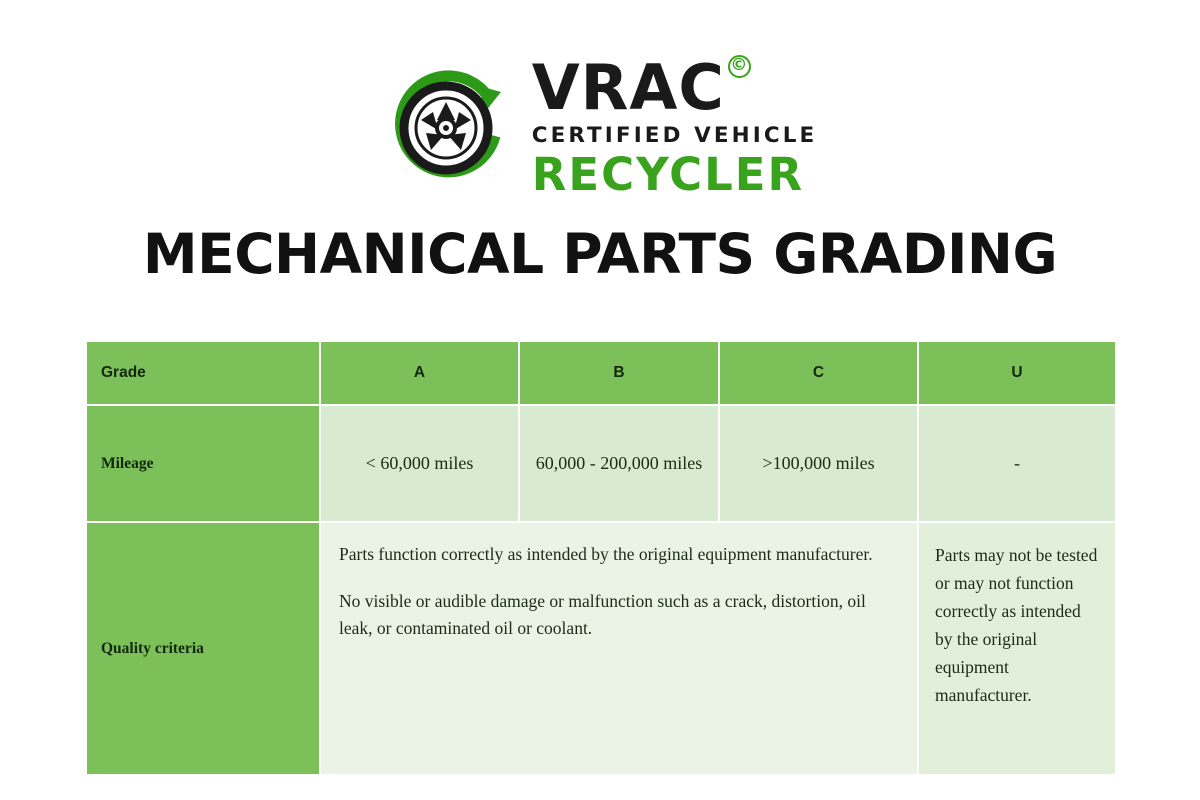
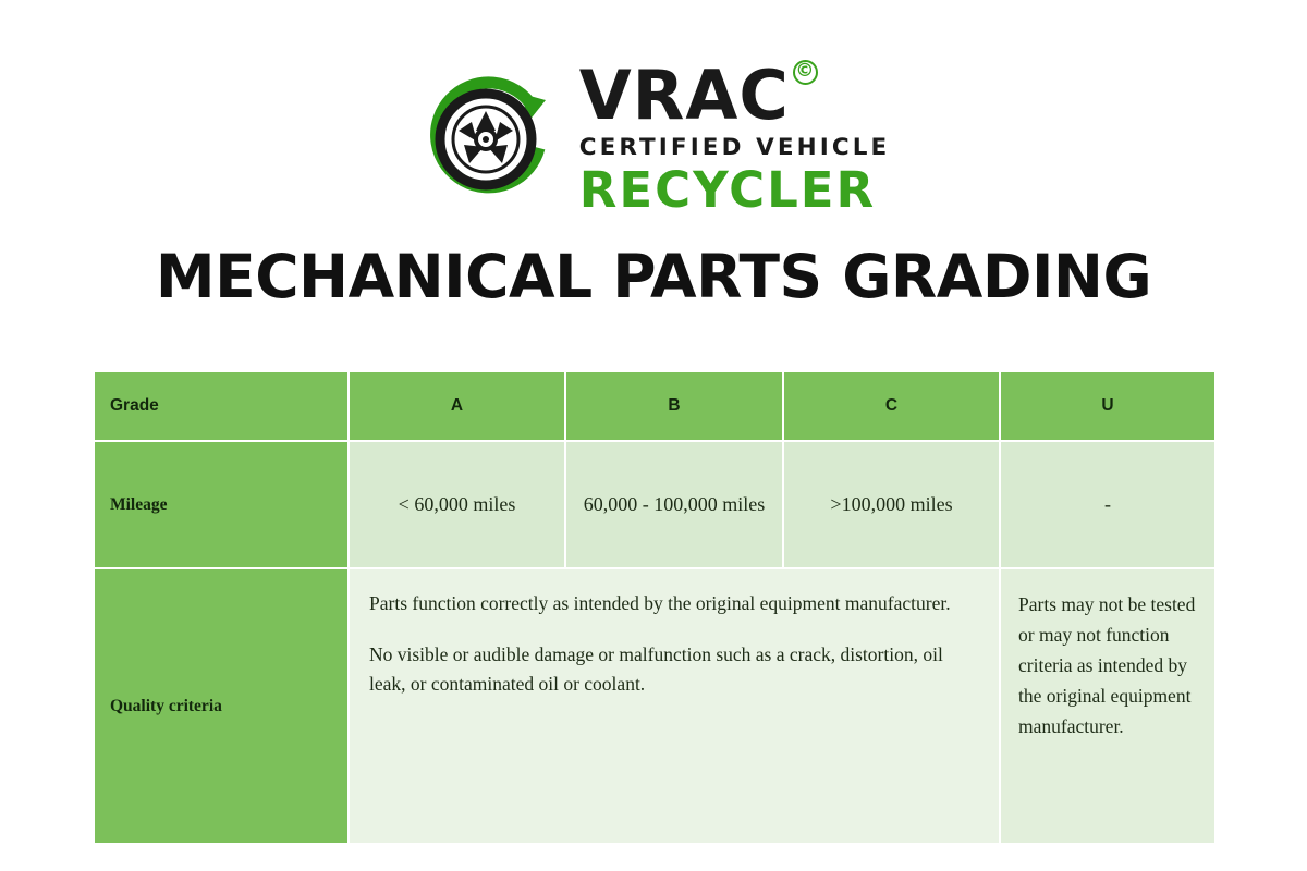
  VRAC
  ©
  CERTIFIED VEHICLE
  RECYCLER
  MECHANICAL PARTS GRADING
  Grade	A	B	C	U
- Mileage	< 60,000 miles	60,000 - 200,000 miles	>100,000 miles	-
+ Mileage	< 60,000 miles	60,000 - 100,000 miles	>100,000 miles	-
- Quality criteria	Parts function correctly as intended by the original equipment manufacturer. No visible or audible damage or malfunction such as a crack, distortion, oil leak, or contaminated oil or coolant.	Parts may not be tested or may not function correctly as intended by the original equipment manufacturer.
+ Quality criteria	Parts function correctly as intended by the original equipment manufacturer. No visible or audible damage or malfunction such as a crack, distortion, oil leak, or contaminated oil or coolant.	Parts may not be tested or may not function criteria as intended by the original equipment manufacturer.
